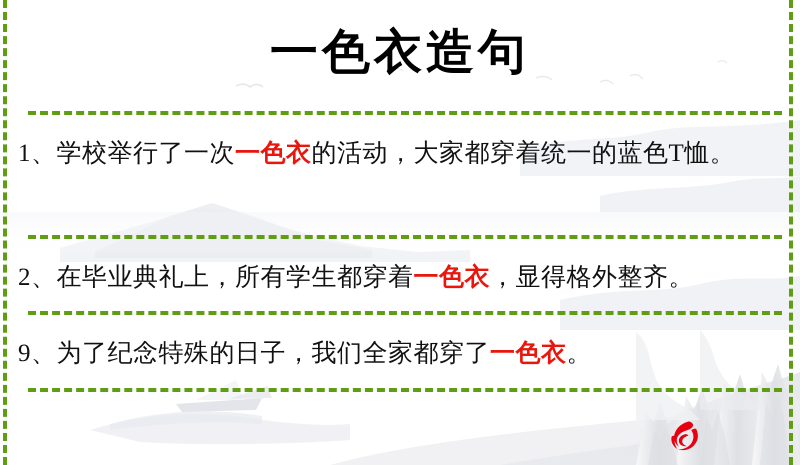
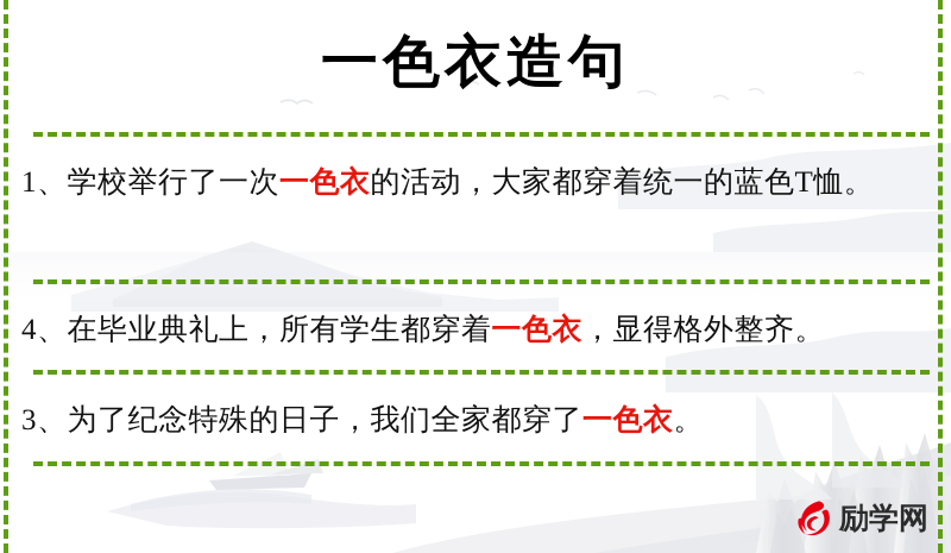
  一色衣造句
  1、学校举行了一次一色衣的活动，大家都穿着统一的蓝色T恤。
- 2、在毕业典礼上，所有学生都穿着一色衣，显得格外整齐。
+ 4、在毕业典礼上，所有学生都穿着一色衣，显得格外整齐。
- 9、为了纪念特殊的日子，我们全家都穿了一色衣。
+ 3、为了纪念特殊的日子，我们全家都穿了一色衣。
+ 励学网
